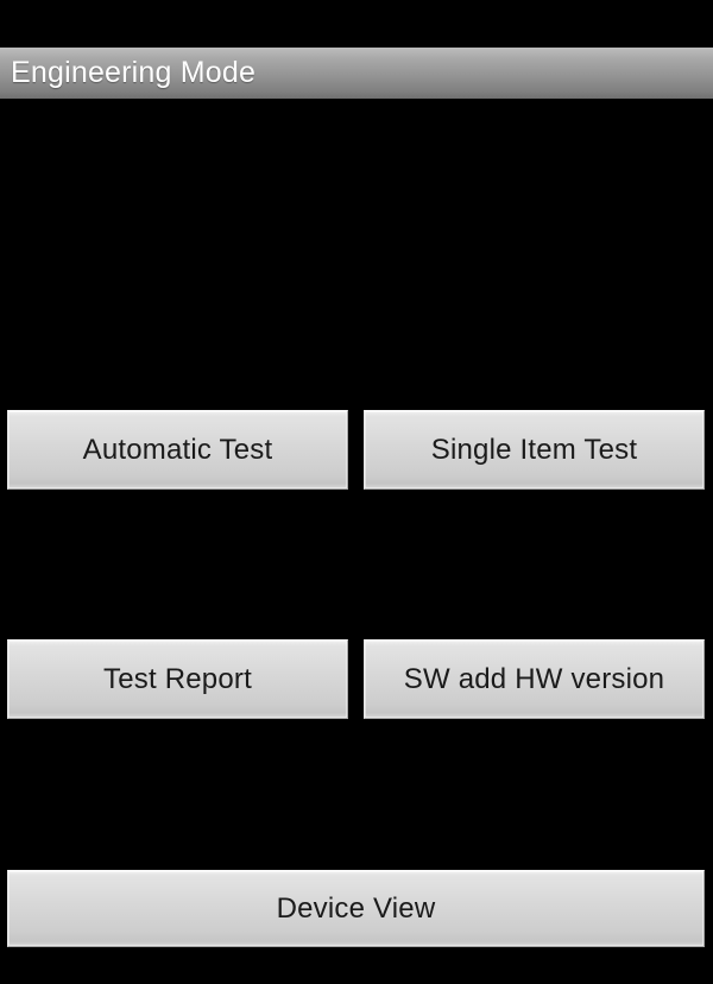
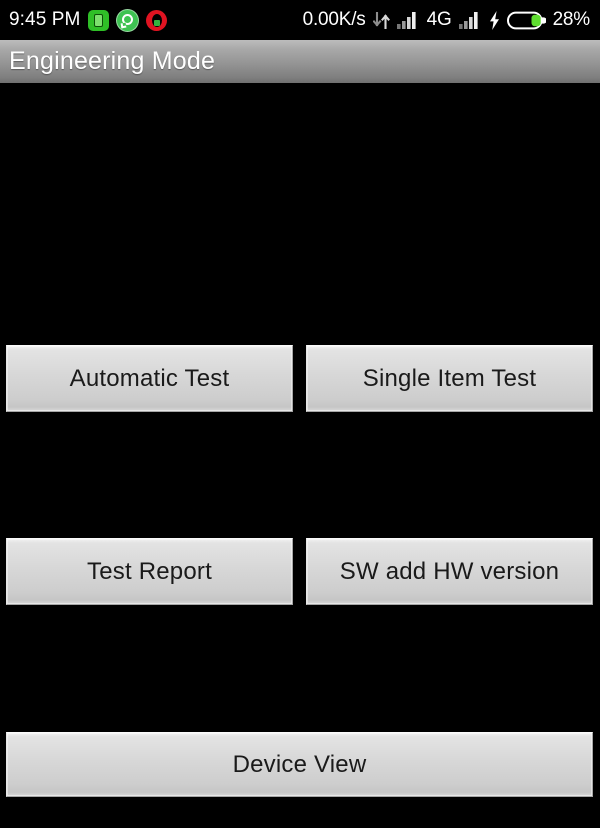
+ 9:45 PM
+ 0.00K/s
+ 4G
+ 28%
  Engineering Mode
  Automatic Test
  Single Item Test
  Test Report
  SW add HW version
  Device View
